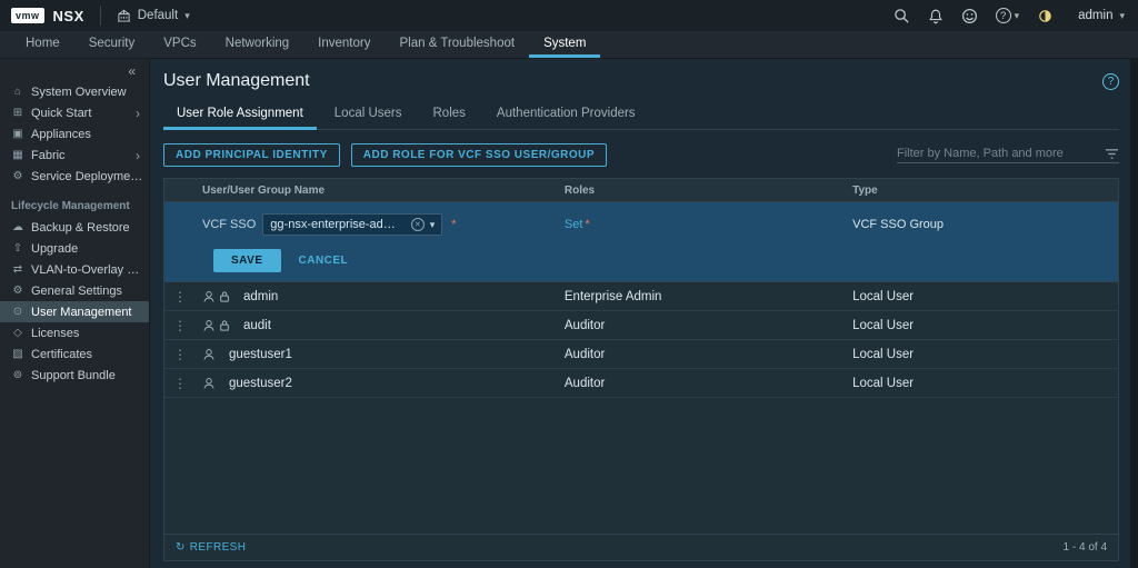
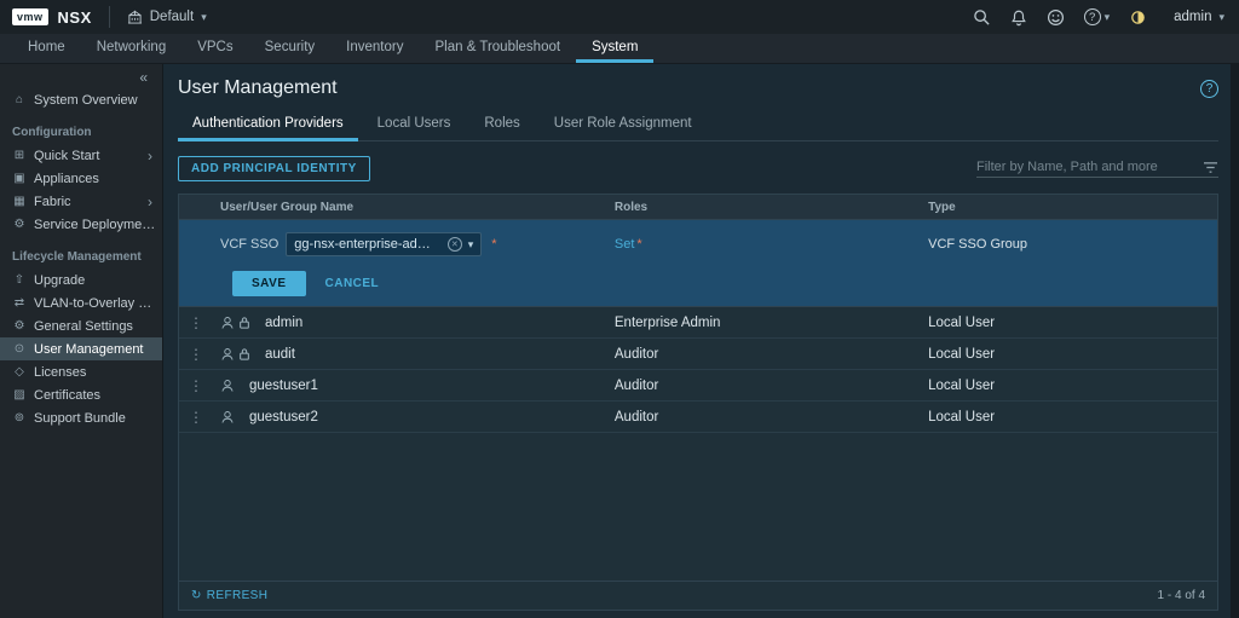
  vmw
  NSX
  Default
  ▾
  ?
  ▾
  admin
  ▾
  Home
- Security
+ Networking
  VPCs
- Networking
+ Security
  Inventory
  Plan & Troubleshoot
  System
  «
  ⌂
  System Overview
+ Configuration
  ⊞
  Quick Start
  ›
  ▣
  Appliances
  ▦
  Fabric
  ›
  ⚙
  Service Deployments
  Lifecycle Management
- ☁
- Backup & Restore
  ⇧
  Upgrade
  ⇄
  VLAN-to-Overlay Mig
  ⚙
  General Settings
  ⊙
  User Management
  ◇
  Licenses
  ▨
  Certificates
  ⊚
  Support Bundle
  User Management
  ?
- User Role Assignment
+ Authentication Providers
  Local Users
  Roles
- Authentication Providers
+ User Role Assignment
  ADD PRINCIPAL IDENTITY
- ADD ROLE FOR VCF SSO USER/GROUP
  Filter by Name, Path and more
  User/User Group Name
  Roles
  Type
  VCF SSO
  gg-nsx-enterprise-admin
  ▾
  *
  Set *
  VCF SSO Group
  SAVE
  CANCEL
  ⋮
  admin
  Enterprise Admin
  Local User
  ⋮
  audit
  Auditor
  Local User
  ⋮
  guestuser1
  Auditor
  Local User
  ⋮
  guestuser2
  Auditor
  Local User
  ↻
  REFRESH
  1 - 4 of 4
